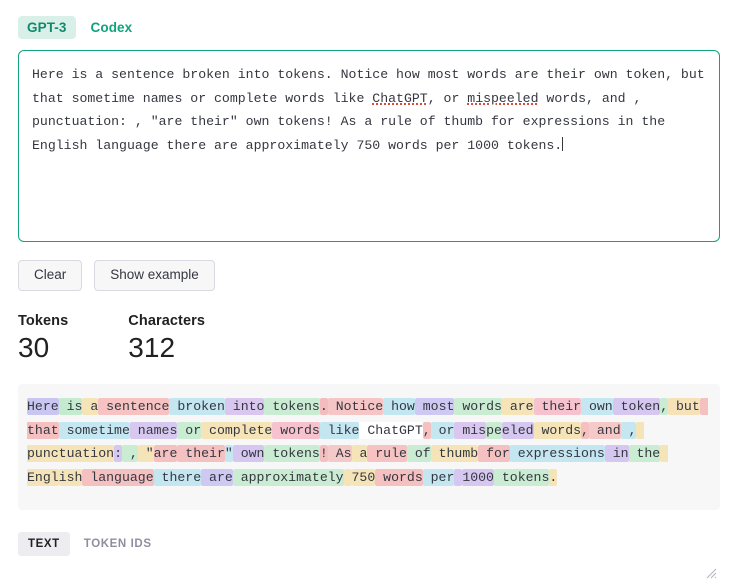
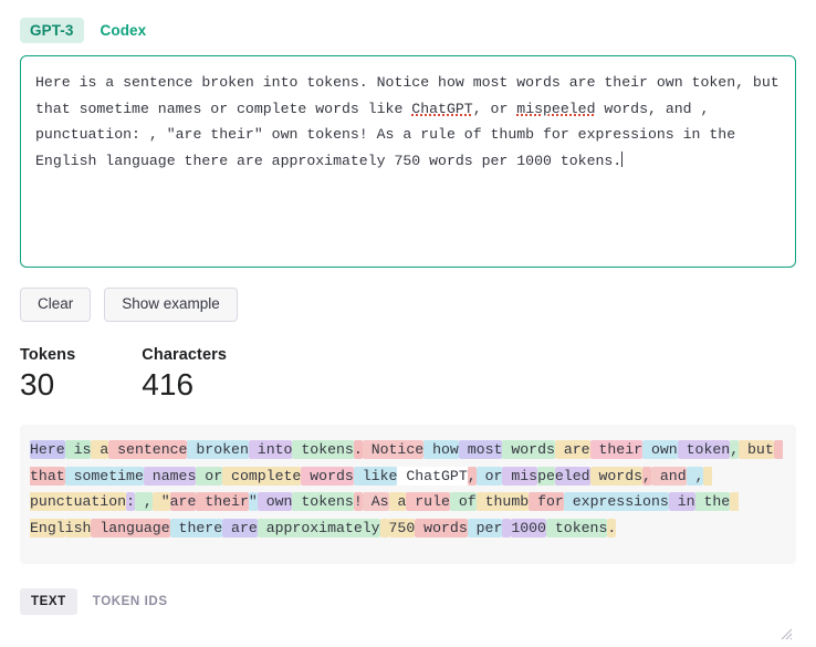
  GPT-3
  Codex
  Here is a sentence broken into tokens. Notice how most words are their own token, but that sometime names or complete words like ChatGPT, or mispeeled words, and , punctuation: , "are their" own tokens! As a rule of thumb for expressions in the English language there are approximately 750 words per 1000 tokens.
  Clear
  Show example
  Tokens
  30
  Characters
- 312
+ 416
  Here is a sentence broken into tokens. Notice how most words are their own token, but that sometime names or complete words like ChatGPT, or mispeeled words, and , punctuation: , "are their" own tokens! As a rule of thumb for expressions in the English language there are approximately 750 words per 1000 tokens.
  TEXT
  TOKEN IDS
